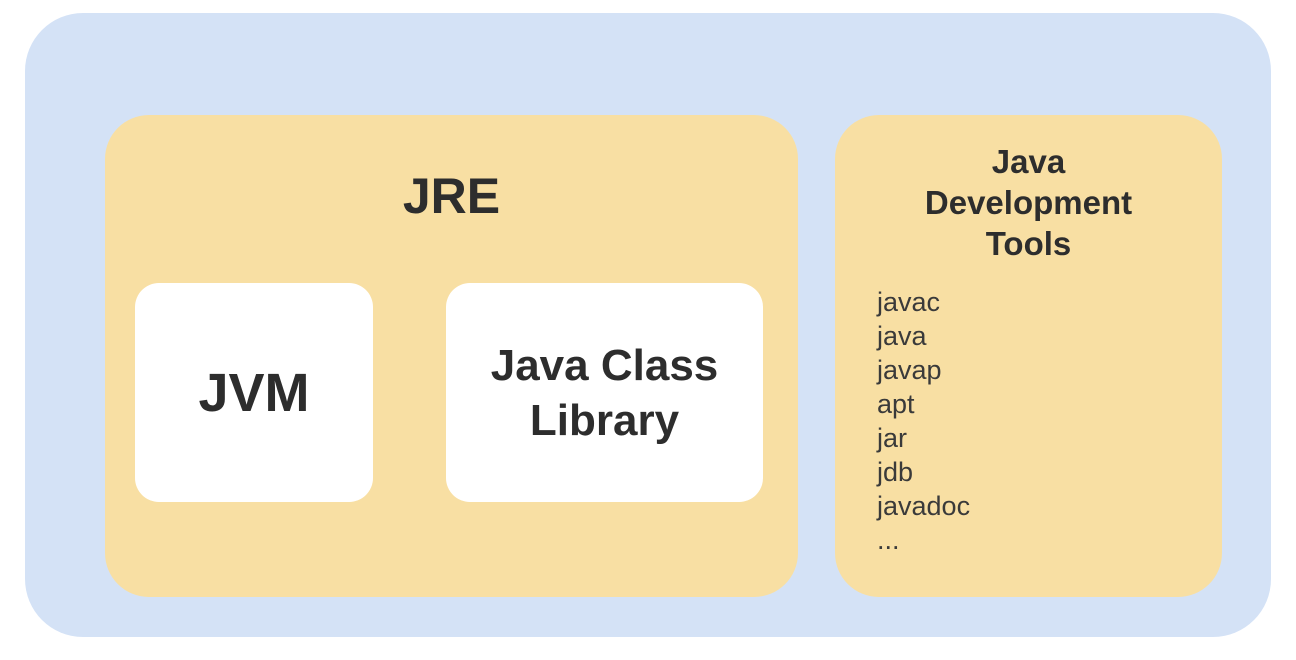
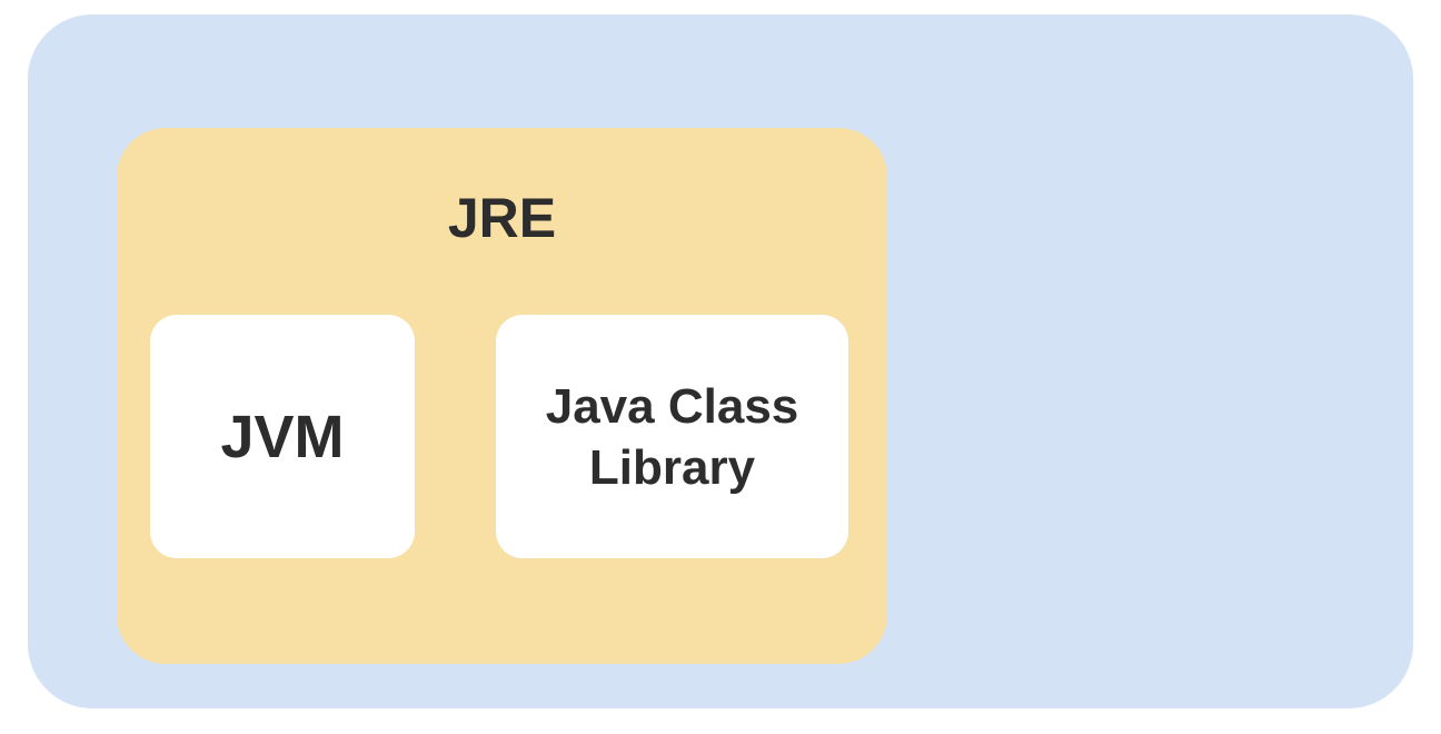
  JRE
  JVM
  Java Class Library
- Java
- Development
- Tools
- javac
- java
- javap
- apt
- jar
- jdb
- javadoc
- ...
